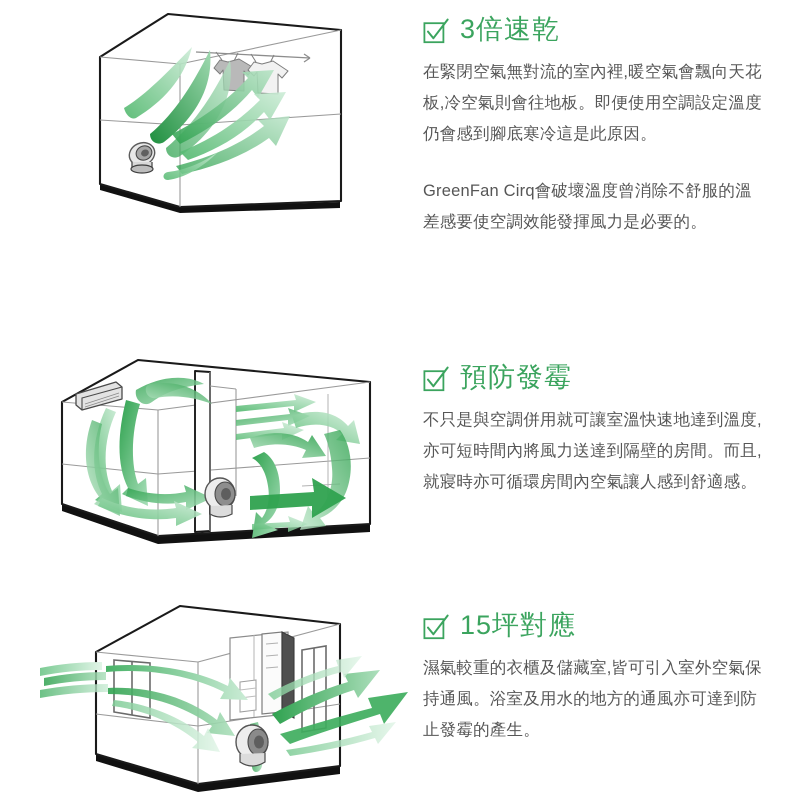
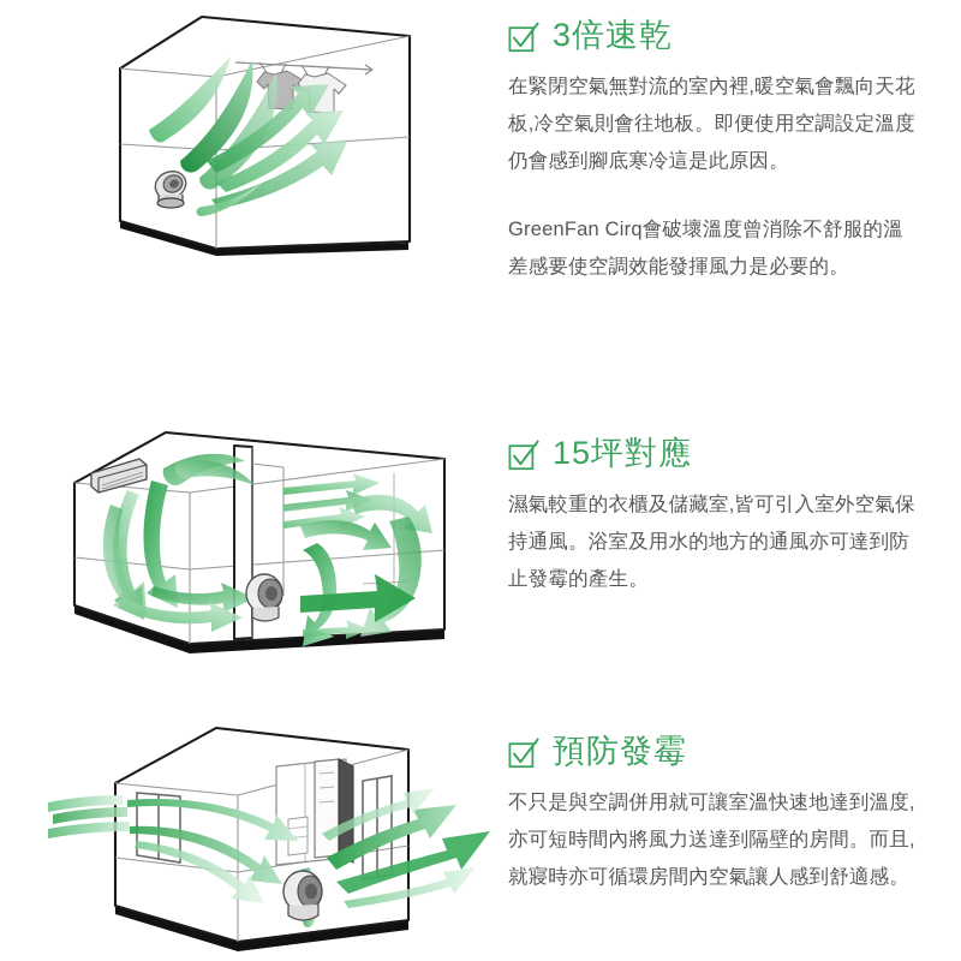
  3倍速乾
  在緊閉空氣無對流的室內裡,暖空氣會飄向天花板,冷空氣則會往地板。即便使用空調設定溫度仍會感到腳底寒冷這是此原因。
  GreenFan Cirq會破壞溫度曾消除不舒服的溫差感要使空調效能發揮風力是必要的。
- 預防發霉
+ 15坪對應
- 不只是與空調併用就可讓室溫快速地達到溫度,亦可短時間內將風力送達到隔壁的房間。而且,就寢時亦可循環房間內空氣讓人感到舒適感。
+ 濕氣較重的衣櫃及儲藏室,皆可引入室外空氣保持通風。浴室及用水的地方的通風亦可達到防止發霉的產生。
- 15坪對應
+ 預防發霉
- 濕氣較重的衣櫃及儲藏室,皆可引入室外空氣保持通風。浴室及用水的地方的通風亦可達到防止發霉的產生。
+ 不只是與空調併用就可讓室溫快速地達到溫度,亦可短時間內將風力送達到隔壁的房間。而且,就寢時亦可循環房間內空氣讓人感到舒適感。
